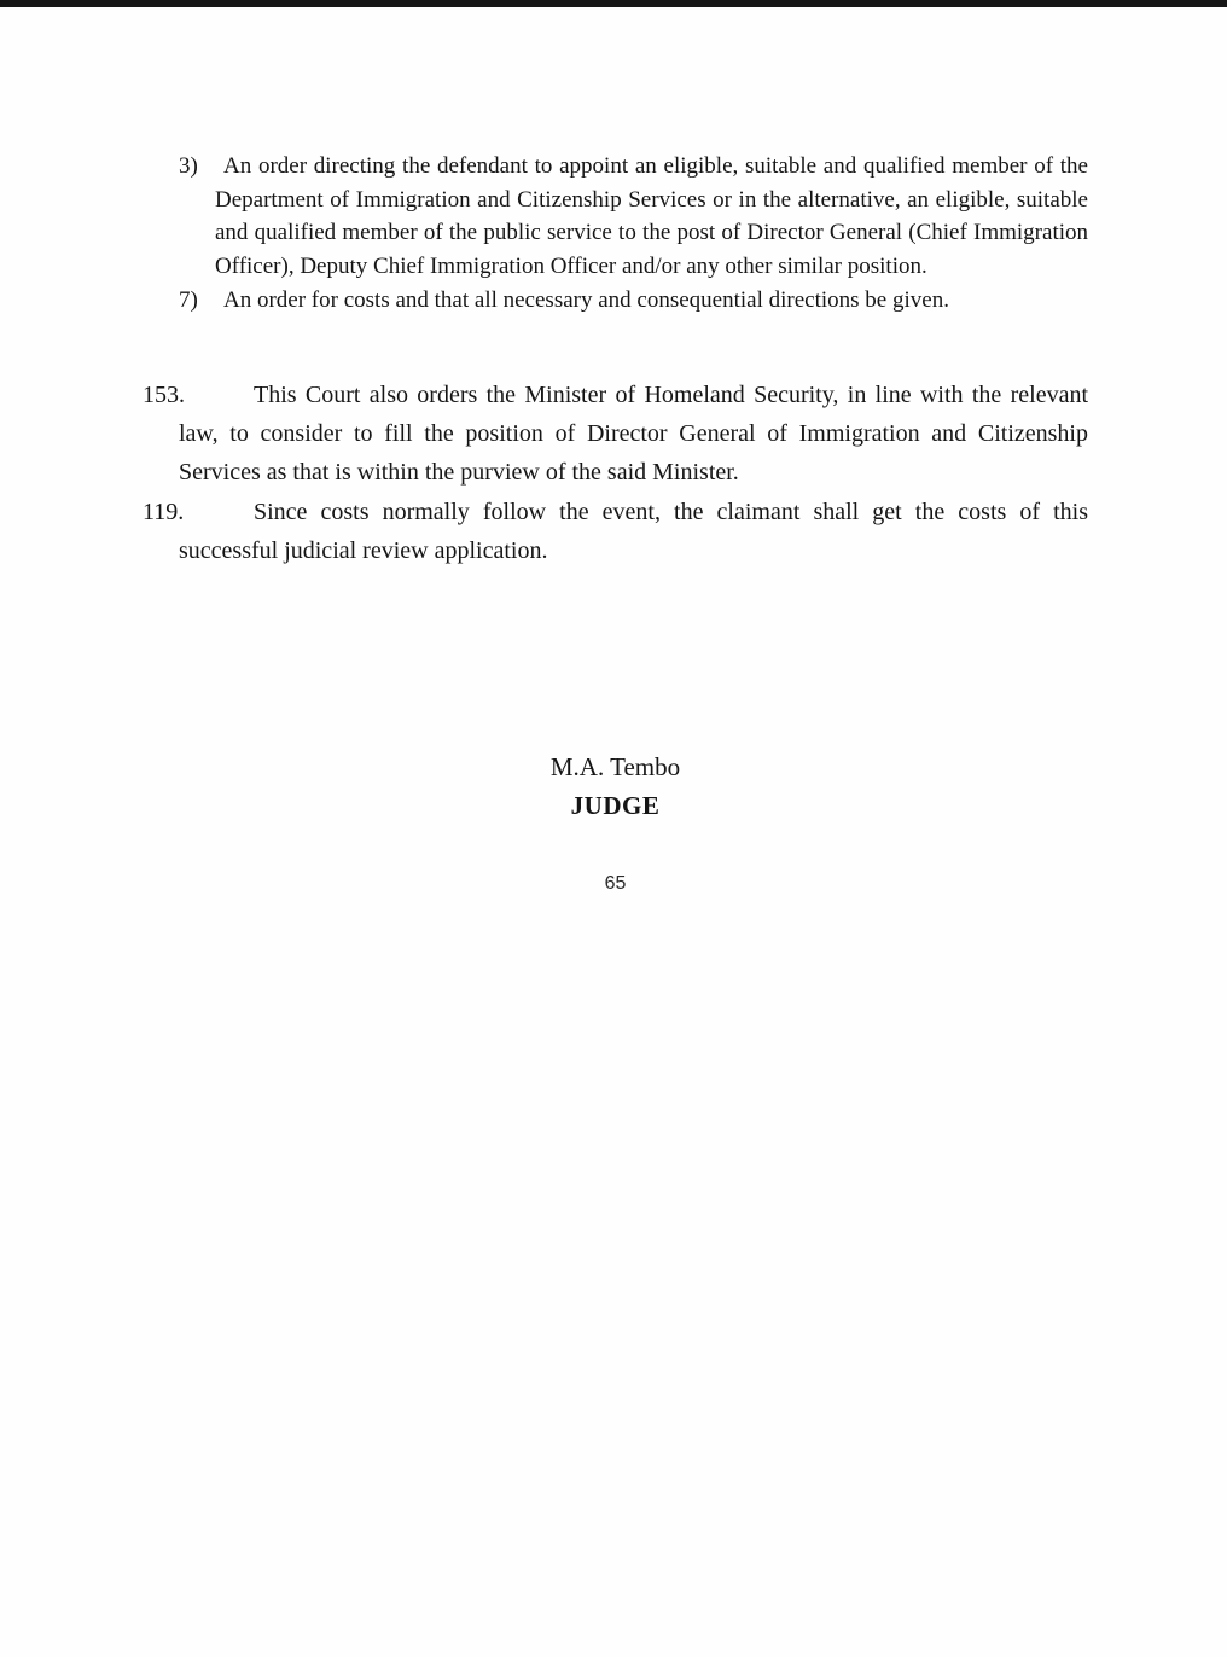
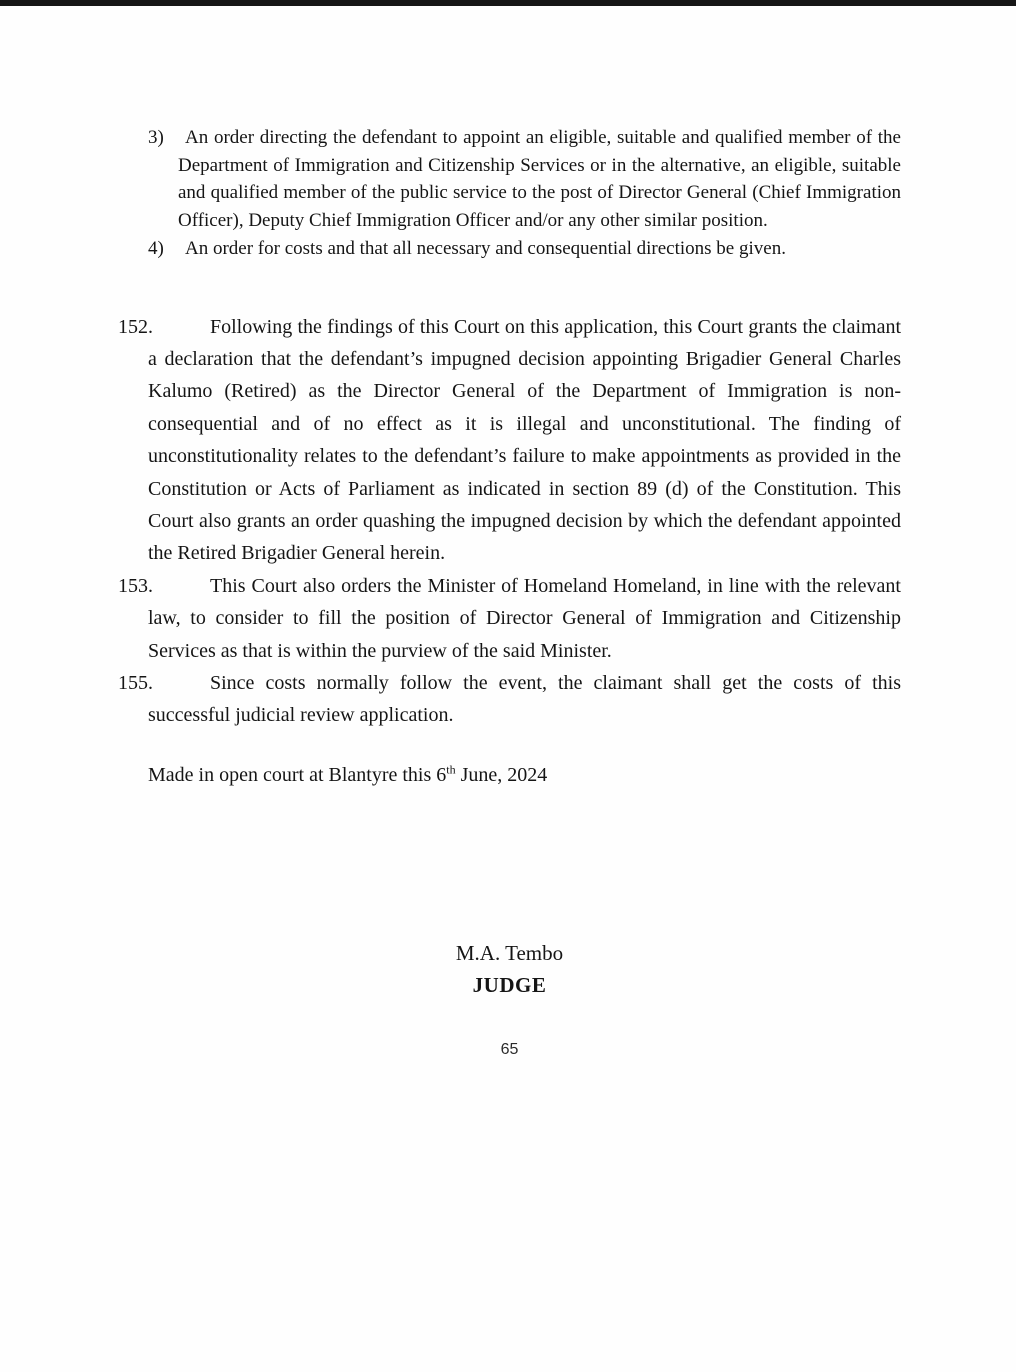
  3)
  An order directing the defendant to appoint an eligible, suitable and qualified member of the Department of Immigration and Citizenship Services or in the alternative, an eligible, suitable and qualified member of the public service to the post of Director General (Chief Immigration Officer), Deputy Chief Immigration Officer and/or any other similar position.
- 7)
+ 4)
  An order for costs and that all necessary and consequential directions be given.
+ 152.
+ Following the findings of this Court on this application, this Court grants the claimant a declaration that the defendant’s impugned decision appointing Brigadier General Charles Kalumo (Retired) as the Director General of the Department of Immigration is non-consequential and of no effect as it is illegal and unconstitutional. The finding of unconstitutionality relates to the defendant’s failure to make appointments as provided in the Constitution or Acts of Parliament as indicated in section 89 (d) of the Constitution. This Court also grants an order quashing the impugned decision by which the defendant appointed the Retired Brigadier General herein.
  153.
- This Court also orders the Minister of Homeland Security, in line with the relevant law, to consider to fill the position of Director General of Immigration and Citizenship Services as that is within the purview of the said Minister.
+ This Court also orders the Minister of Homeland Homeland, in line with the relevant law, to consider to fill the position of Director General of Immigration and Citizenship Services as that is within the purview of the said Minister.
- 119.
+ 155.
  Since costs normally follow the event, the claimant shall get the costs of this successful judicial review application.
+ Made in open court at Blantyre this 6th June, 2024
  M.A. Tembo
  JUDGE
  65
